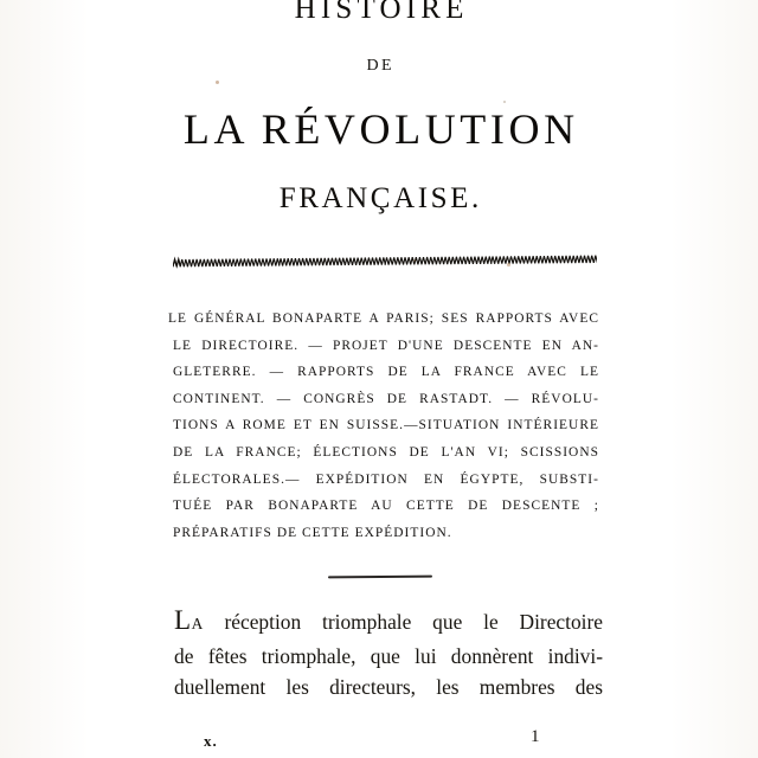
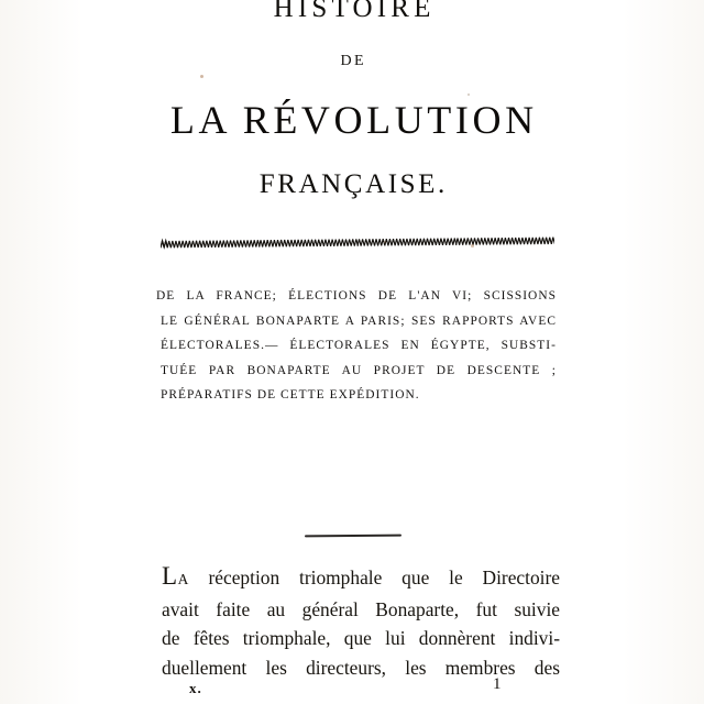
  HISTOIRE
  DE
  LA RÉVOLUTION
  FRANÇAISE.
- LE GÉNÉRAL BONAPARTE A PARIS; SES RAPPORTS AVEC
+ DE LA FRANCE; ÉLECTIONS DE L'AN VI; SCISSIONS
- LE DIRECTOIRE. — PROJET D'UNE DESCENTE EN AN-
- GLETERRE. — RAPPORTS DE LA FRANCE AVEC LE
- CONTINENT. — CONGRÈS DE RASTADT. — RÉVOLU-
- TIONS A ROME ET EN SUISSE.—SITUATION INTÉRIEURE
- DE LA FRANCE; ÉLECTIONS DE L'AN VI; SCISSIONS
+ LE GÉNÉRAL BONAPARTE A PARIS; SES RAPPORTS AVEC
- ÉLECTORALES.— EXPÉDITION EN ÉGYPTE, SUBSTI-
+ ÉLECTORALES.— ÉLECTORALES EN ÉGYPTE, SUBSTI-
- TUÉE PAR BONAPARTE AU CETTE DE DESCENTE ;
+ TUÉE PAR BONAPARTE AU PROJET DE DESCENTE ;
  PRÉPARATIFS DE CETTE EXPÉDITION.
  LA réception triomphale que le Directoire
+ avait faite au général Bonaparte, fut suivie
  de fêtes triomphale, que lui donnèrent indivi-
  duellement les directeurs, les membres des
  x.
  1
